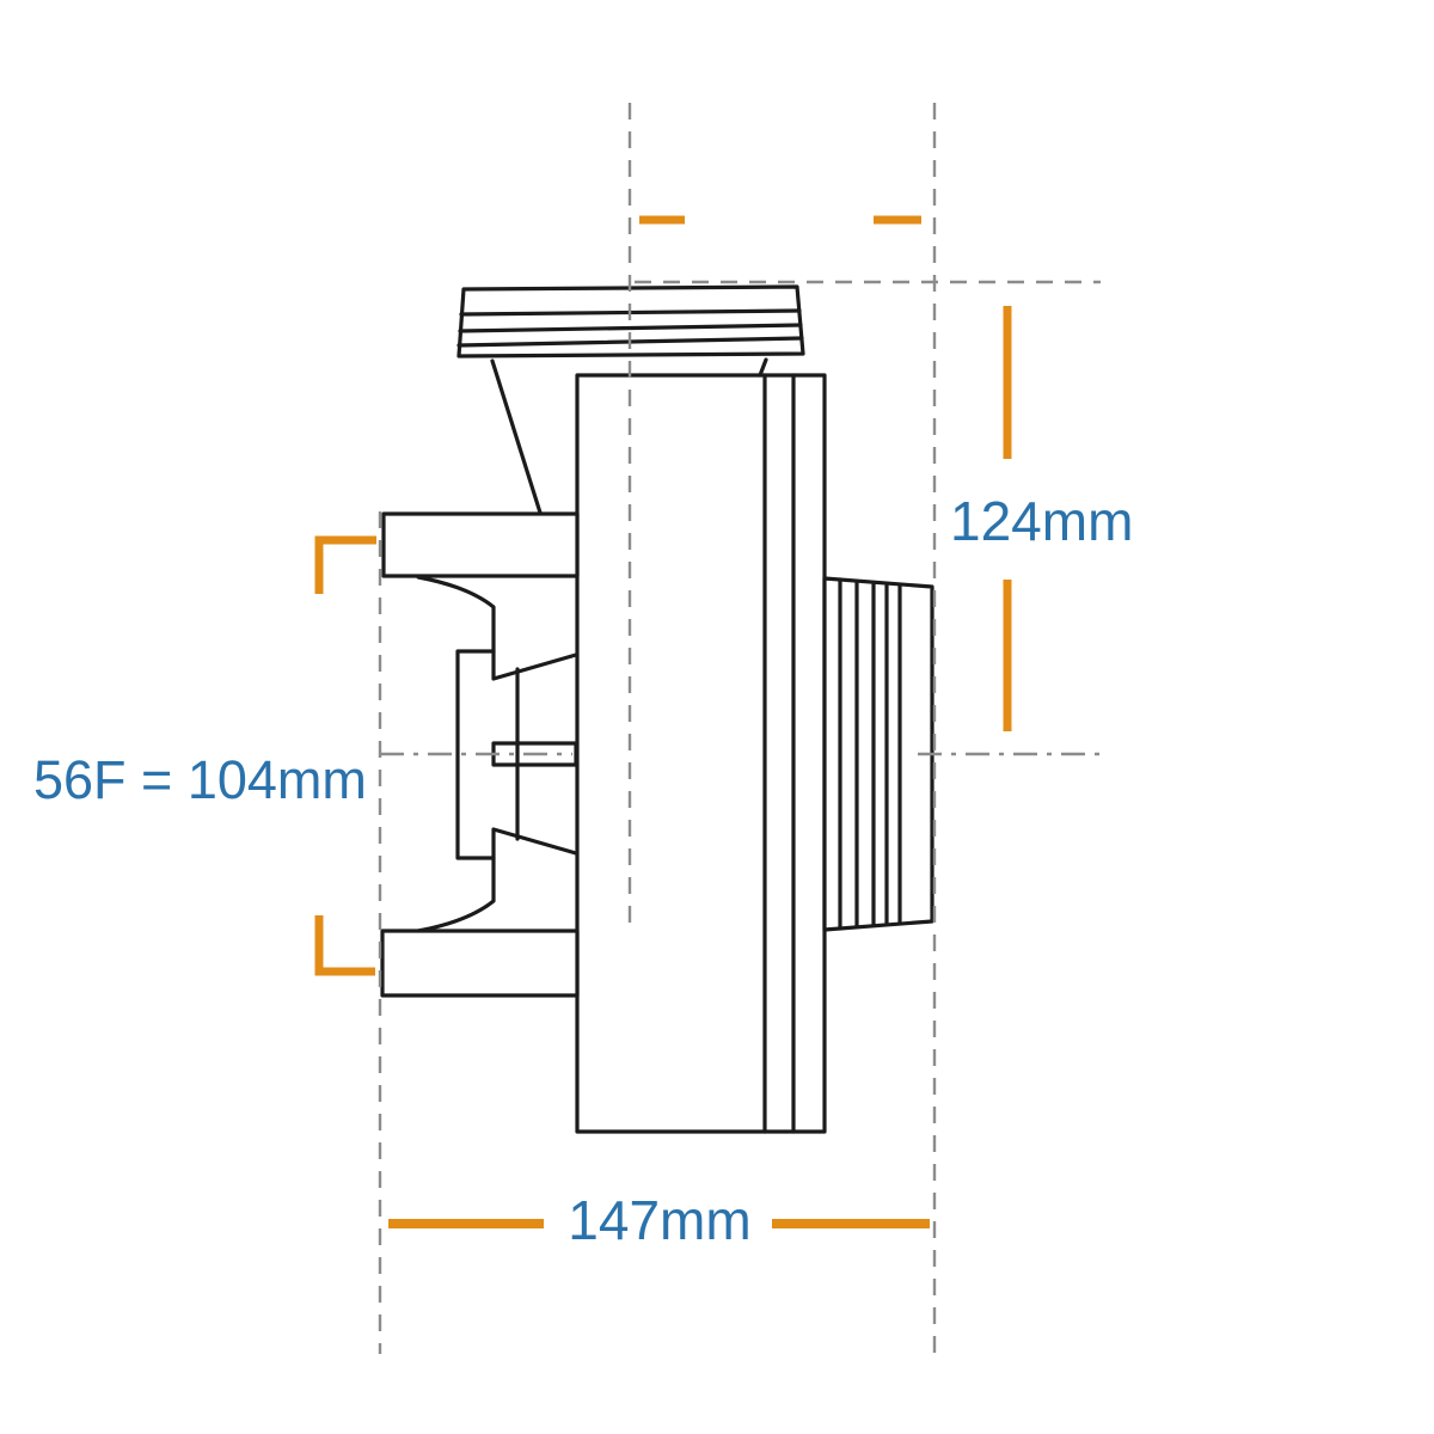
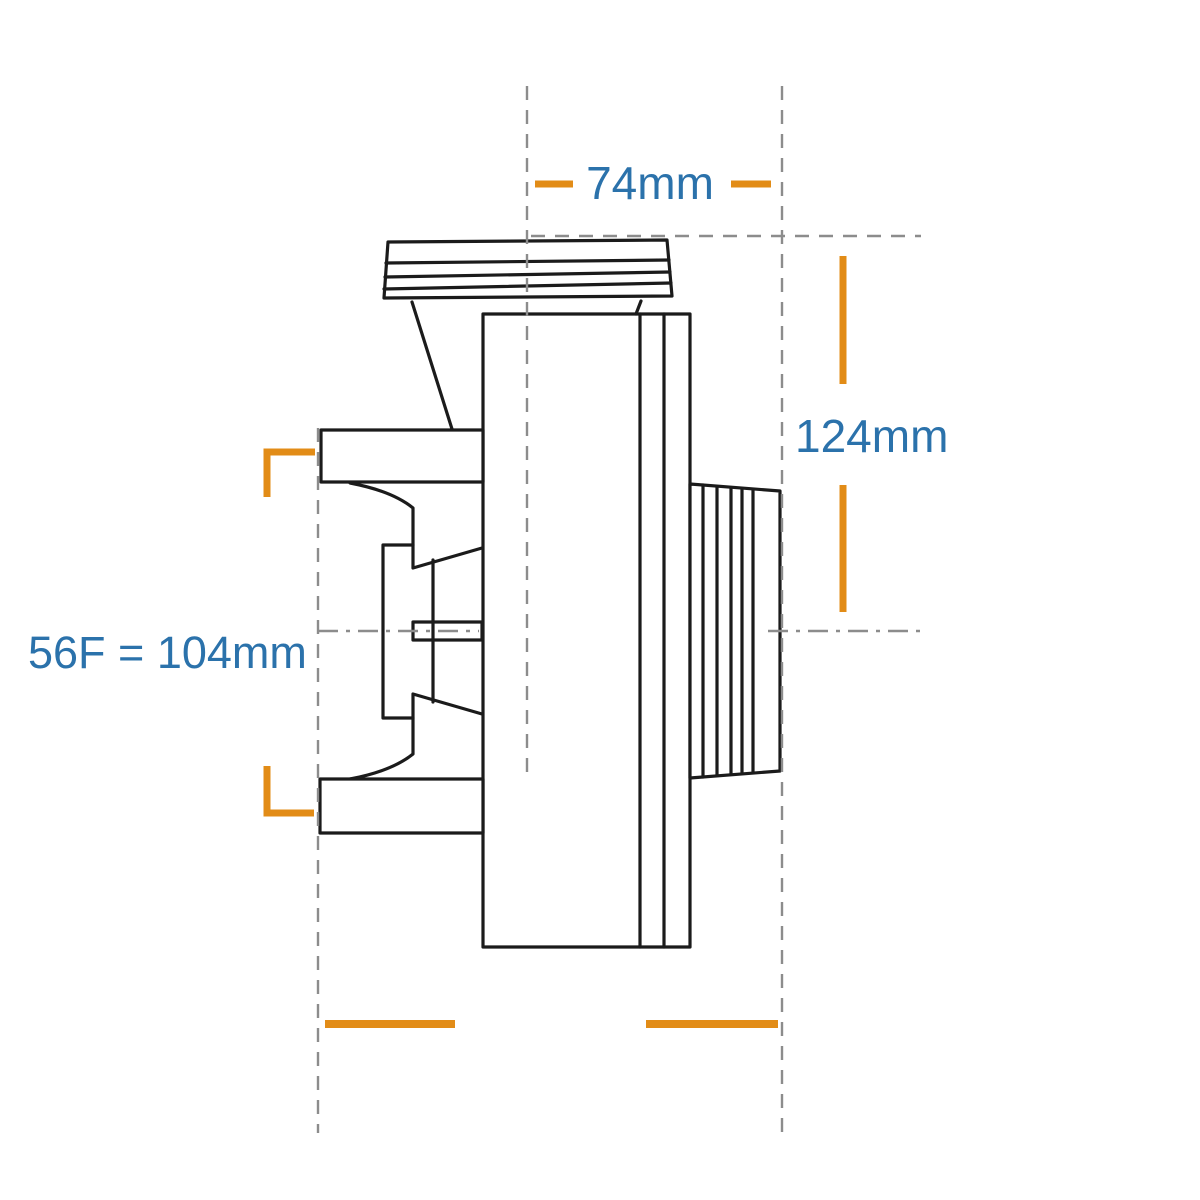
+ 74mm
  124mm
  56F = 104mm
- 147mm
